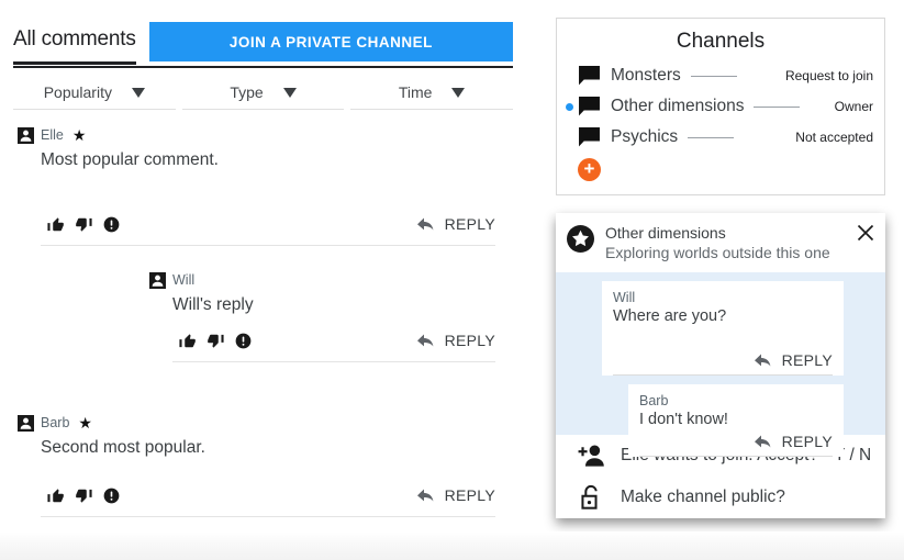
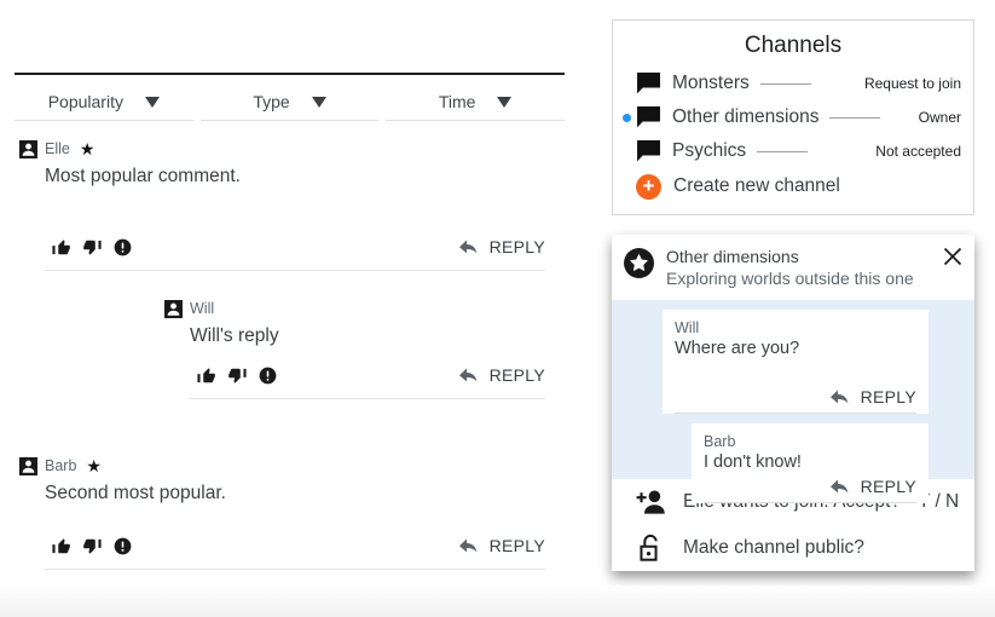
- All comments
- JOIN A PRIVATE CHANNEL
  Popularity
  Type
  Time
  Elle
  ★
  Most popular comment.
  REPLY
  Will
  Will's reply
  REPLY
  Barb
  ★
  Second most popular.
  REPLY
  Channels
  Monsters
  Request to join
  Other dimensions
  Owner
  Psychics
  Not accepted
  +
+ Create new channel
  Other dimensions
  Exploring worlds outside this one
  Will
  Where are you?
  REPLY
  Barb
  I don't know!
  REPLY
  Make channel public?
